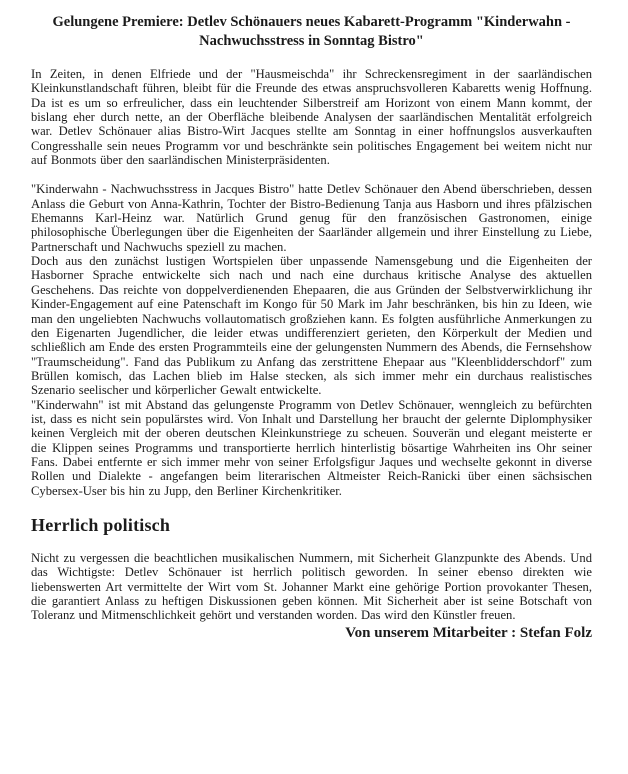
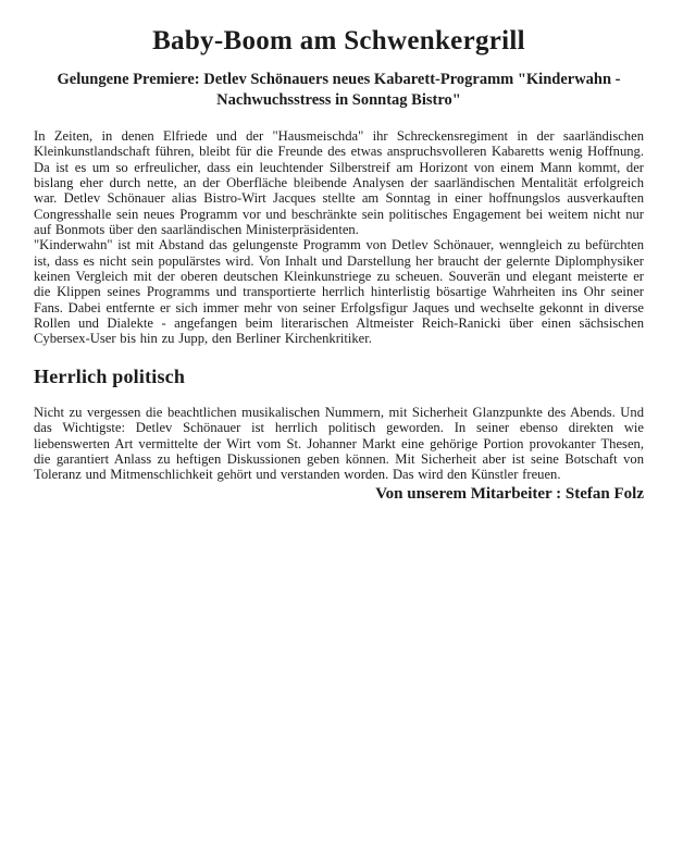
+ Baby-Boom am Schwenkergrill
  Gelungene Premiere: Detlev Schönauers neues Kabarett-Programm "Kinderwahn - Nachwuchsstress in Sonntag Bistro"
  In Zeiten, in denen Elfriede und der "Hausmeischda" ihr Schreckensregiment in der saarländischen Kleinkunstlandschaft führen, bleibt für die Freunde des etwas anspruchsvolleren Kabaretts wenig Hoffnung. Da ist es um so erfreulicher, dass ein leuchtender Silberstreif am Horizont von einem Mann kommt, der bislang eher durch nette, an der Oberfläche bleibende Analysen der saarländischen Mentalität erfolgreich war. Detlev Schönauer alias Bistro-Wirt Jacques stellte am Sonntag in einer hoffnungslos ausverkauften Congresshalle sein neues Programm vor und beschränkte sein politisches Engagement bei weitem nicht nur auf Bonmots über den saarländischen Ministerpräsidenten.
- "Kinderwahn - Nachwuchsstress in Jacques Bistro" hatte Detlev Schönauer den Abend überschrieben, dessen Anlass die Geburt von Anna-Kathrin, Tochter der Bistro-Bedienung Tanja aus Hasborn und ihres pfälzischen Ehemanns Karl-Heinz war. Natürlich Grund genug für den französischen Gastronomen, einige philosophische Überlegungen über die Eigenheiten der Saarländer allgemein und ihrer Einstellung zu Liebe, Partnerschaft und Nachwuchs speziell zu machen.
- Doch aus den zunächst lustigen Wortspielen über unpassende Namensgebung und die Eigenheiten der Hasborner Sprache entwickelte sich nach und nach eine durchaus kritische Analyse des aktuellen Geschehens. Das reichte von doppelverdienenden Ehepaaren, die aus Gründen der Selbstverwirklichung ihr Kinder-Engagement auf eine Patenschaft im Kongo für 50 Mark im Jahr beschränken, bis hin zu Ideen, wie man den ungeliebten Nachwuchs vollautomatisch großziehen kann. Es folgten ausführliche Anmerkungen zu den Eigenarten Jugendlicher, die leider etwas undifferenziert gerieten, den Körperkult der Medien und schließlich am Ende des ersten Programmteils eine der gelungensten Nummern des Abends, die Fernsehshow "Traumscheidung". Fand das Publikum zu Anfang das zerstrittene Ehepaar aus "Kleenblidderschdorf" zum Brüllen komisch, das Lachen blieb im Halse stecken, als sich immer mehr ein durchaus realistisches Szenario seelischer und körperlicher Gewalt entwickelte.
  "Kinderwahn" ist mit Abstand das gelungenste Programm von Detlev Schönauer, wenngleich zu befürchten ist, dass es nicht sein populärstes wird. Von Inhalt und Darstellung her braucht der gelernte Diplomphysiker keinen Vergleich mit der oberen deutschen Kleinkunstriege zu scheuen. Souverän und elegant meisterte er die Klippen seines Programms und transportierte herrlich hinterlistig bösartige Wahrheiten ins Ohr seiner Fans. Dabei entfernte er sich immer mehr von seiner Erfolgsfigur Jaques und wechselte gekonnt in diverse Rollen und Dialekte - angefangen beim literarischen Altmeister Reich-Ranicki über einen sächsischen Cybersex-User bis hin zu Jupp, den Berliner Kirchenkritiker.
  Herrlich politisch
  Nicht zu vergessen die beachtlichen musikalischen Nummern, mit Sicherheit Glanzpunkte des Abends. Und das Wichtigste: Detlev Schönauer ist herrlich politisch geworden. In seiner ebenso direkten wie liebenswerten Art vermittelte der Wirt vom St. Johanner Markt eine gehörige Portion provokanter Thesen, die garantiert Anlass zu heftigen Diskussionen geben können. Mit Sicherheit aber ist seine Botschaft von Toleranz und Mitmenschlichkeit gehört und verstanden worden. Das wird den Künstler freuen.
  Von unserem Mitarbeiter : Stefan Folz
